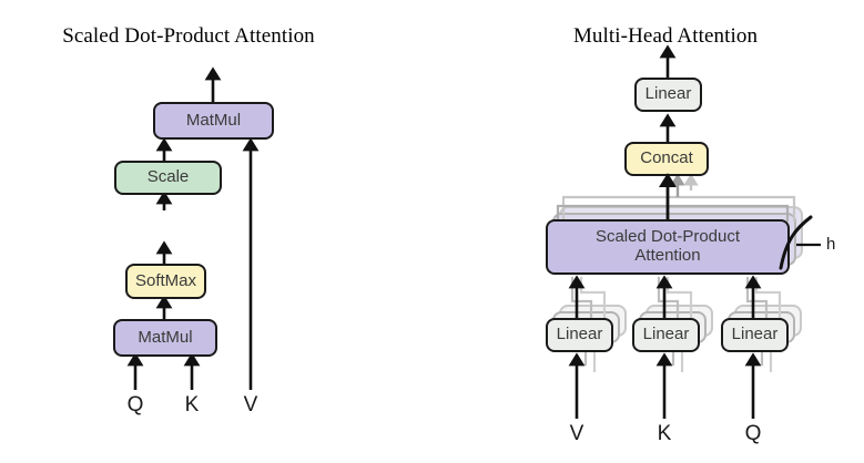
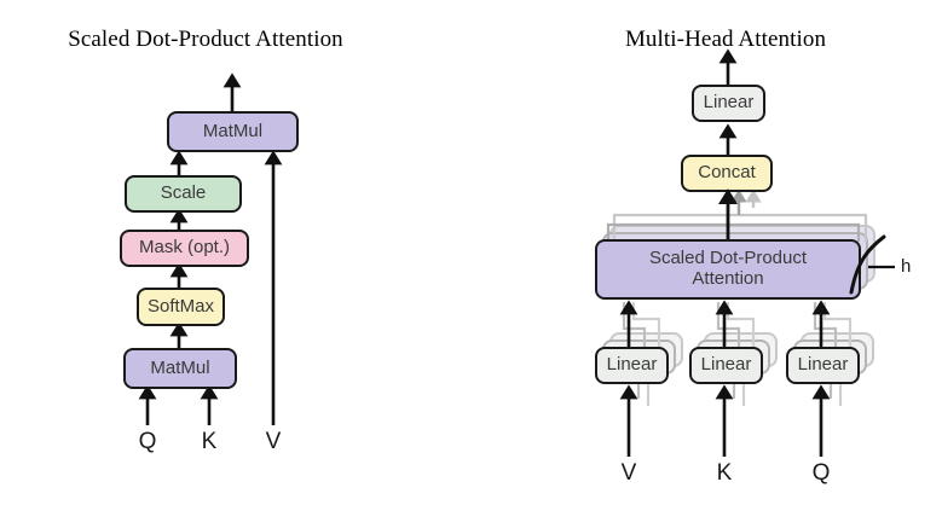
  Scaled Dot-Product Attention
  Multi-Head Attention
  MatMul
  Scale
+ Mask (opt.)
  SoftMax
  MatMul
  Q
  K
  V
  Linear
  Concat
  Scaled Dot-Product
  Attention
  Linear
  Linear
  Linear
  h
  V
  K
  Q
